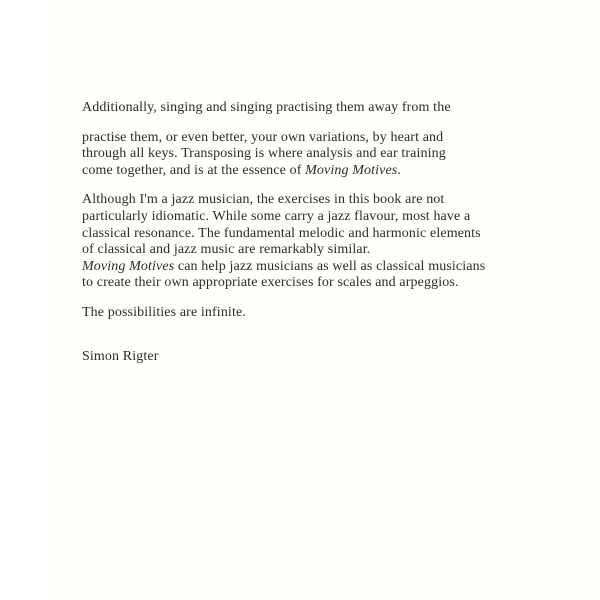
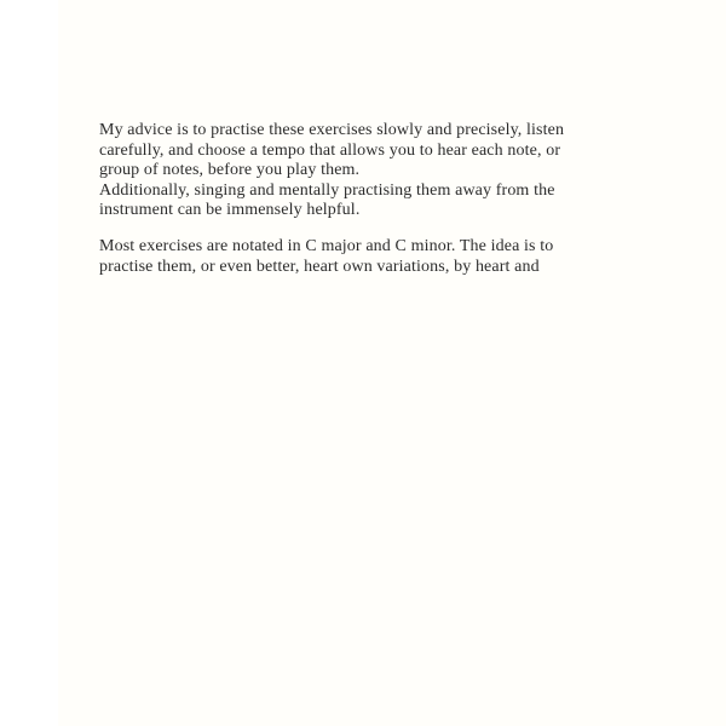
+ My advice is to practise these exercises slowly and precisely, listen
+ carefully, and choose a tempo that allows you to hear each note, or
+ group of notes, before you play them.
- Additionally, singing and singing practising them away from the
+ Additionally, singing and mentally practising them away from the
+ instrument can be immensely helpful.
+ Most exercises are notated in C major and C minor. The idea is to
- practise them, or even better, your own variations, by heart and
+ practise them, or even better, heart own variations, by heart and
- through all keys. Transposing is where analysis and ear training
- come together, and is at the essence of Moving Motives.
- Although I'm a jazz musician, the exercises in this book are not
- particularly idiomatic. While some carry a jazz flavour, most have a
- classical resonance. The fundamental melodic and harmonic elements
- of classical and jazz music are remarkably similar.
- Moving Motives can help jazz musicians as well as classical musicians
- to create their own appropriate exercises for scales and arpeggios.
- The possibilities are infinite.
- Simon Rigter
